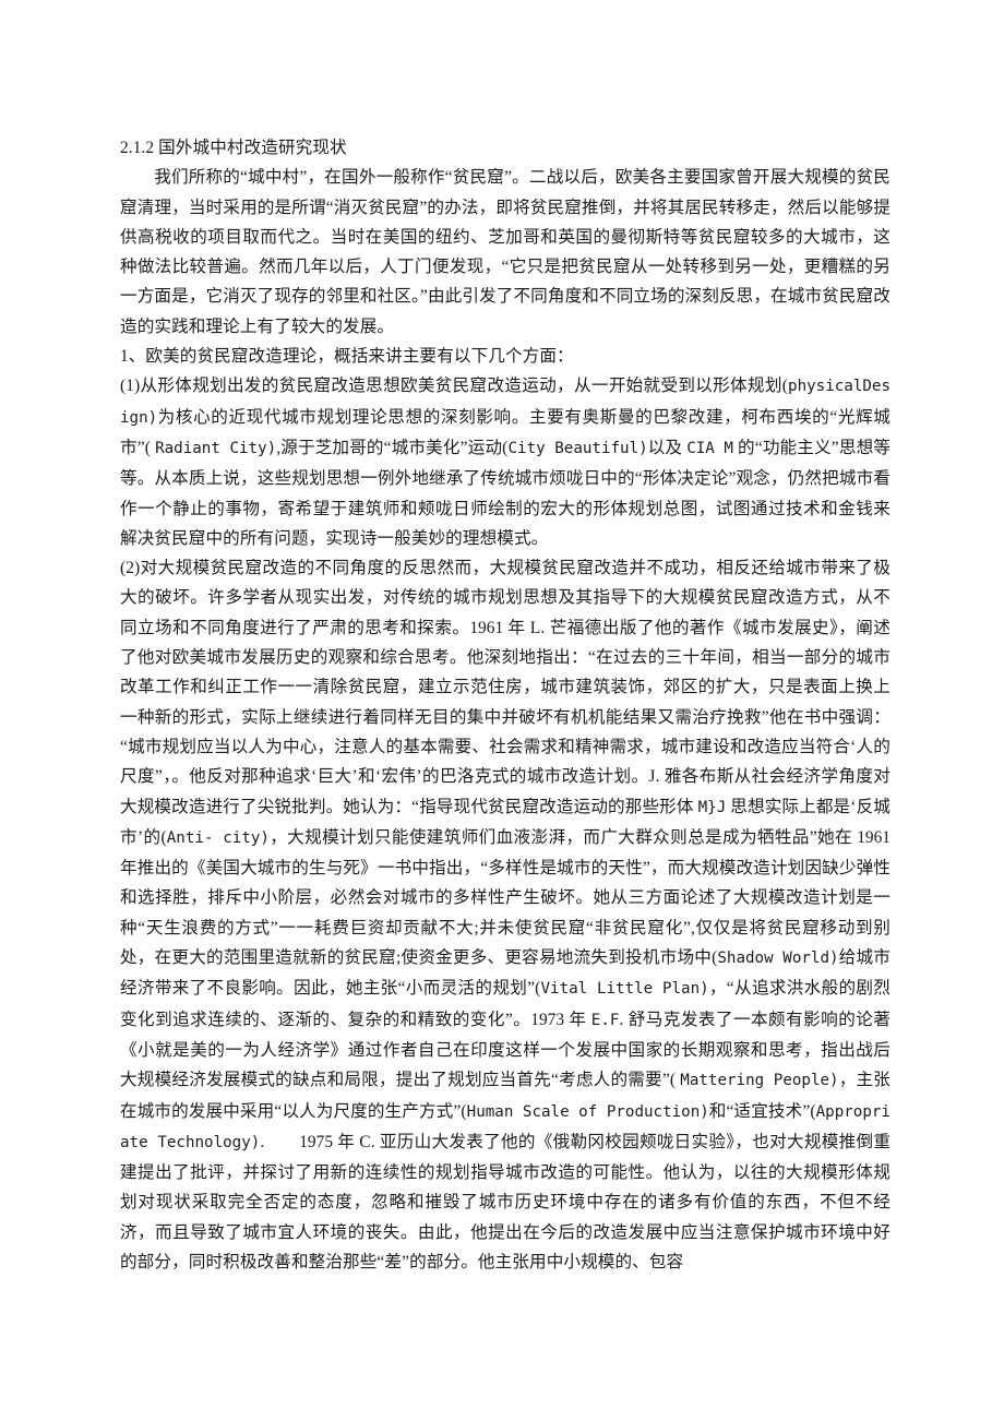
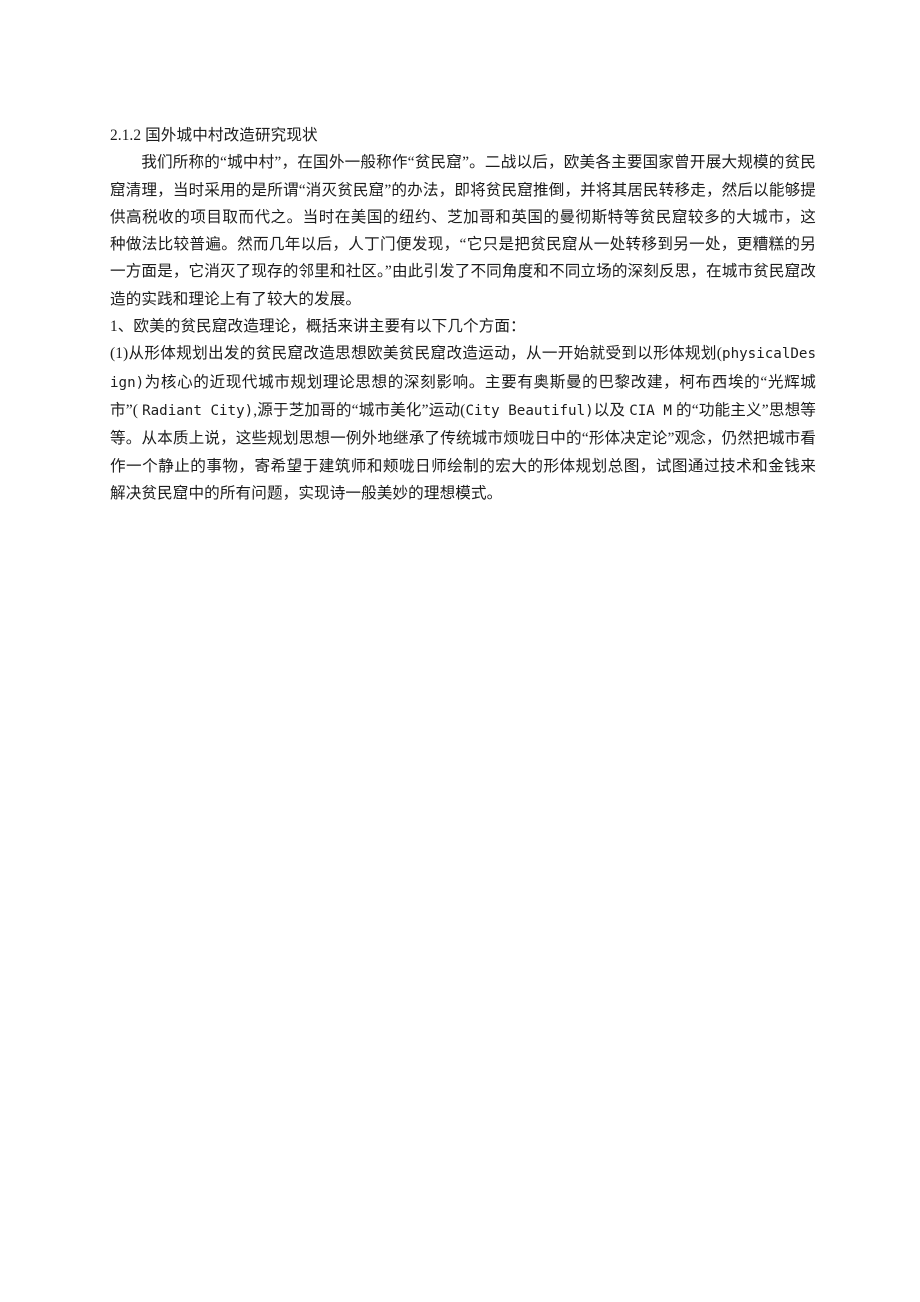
  2.1.2 国外城中村改造研究现状
  我们所称的“城中村”，在国外一般称作“贫民窟”。二战以后，欧美各主要国家曾开展大规模的贫民窟清理，当时采用的是所谓“消灭贫民窟”的办法，即将贫民窟推倒，并将其居民转移走，然后以能够提供高税收的项目取而代之。当时在美国的纽约、芝加哥和英国的曼彻斯特等贫民窟较多的大城市，这种做法比较普遍。然而几年以后，人丁门便发现，“它只是把贫民窟从一处转移到另一处，更糟糕的另一方面是，它消灭了现存的邻里和社区。”由此引发了不同角度和不同立场的深刻反思，在城市贫民窟改造的实践和理论上有了较大的发展。
  1、欧美的贫民窟改造理论，概括来讲主要有以下几个方面：
  (1)从形体规划出发的贫民窟改造思想欧美贫民窟改造运动，从一开始就受到以形体规划(physicalDesign)为核心的近现代城市规划理论思想的深刻影响。主要有奥斯曼的巴黎改建，柯布西埃的“光辉城市”( Radiant City),源于芝加哥的“城市美化”运动(City Beautiful)以及 CIA M 的“功能主义”思想等等。从本质上说，这些规划思想一例外地继承了传统城市烦咙日中的“形体决定论”观念，仍然把城市看作一个静止的事物，寄希望于建筑师和颊咙日师绘制的宏大的形体规划总图，试图通过技术和金钱来解决贫民窟中的所有问题，实现诗一般美妙的理想模式。
- (2)对大规模贫民窟改造的不同角度的反思然而，大规模贫民窟改造并不成功，相反还给城市带来了极大的破坏。许多学者从现实出发，对传统的城市规划思想及其指导下的大规模贫民窟改造方式，从不同立场和不同角度进行了严肃的思考和探索。1961 年 L. 芒福德出版了他的著作《城市发展史》，阐述了他对欧美城市发展历史的观察和综合思考。他深刻地指出：“在过去的三十年间，相当一部分的城市改革工作和纠正工作一一清除贫民窟，建立示范住房，城市建筑装饰，郊区的扩大，只是表面上换上一种新的形式，实际上继续进行着同样无目的集中并破坏有机机能结果又需治疗挽救”他在书中强调：“城市规划应当以人为中心，注意人的基本需要、社会需求和精神需求，城市建设和改造应当符合‘人的尺度”，。他反对那种追求‘巨大’和‘宏伟’的巴洛克式的城市改造计划。J. 雅各布斯从社会经济学角度对大规模改造进行了尖锐批判。她认为：“指导现代贫民窟改造运动的那些形体 M}J 思想实际上都是‘反城市’的(Anti- city)，大规模计划只能使建筑师们血液澎湃，而广大群众则总是成为牺牲品”她在 1961 年推出的《美国大城市的生与死》一书中指出，“多样性是城市的天性”，而大规模改造计划因缺少弹性和选择胜，排斥中小阶层，必然会对城市的多样性产生破坏。她从三方面论述了大规模改造计划是一种“天生浪费的方式”一一耗费巨资却贡献不大;并未使贫民窟“非贫民窟化”,仅仅是将贫民窟移动到别处，在更大的范围里造就新的贫民窟;使资金更多、更容易地流失到投机市场中(Shadow World)给城市经济带来了不良影响。因此，她主张“小而灵活的规划”(Vital Little Plan)，“从追求洪水般的剧烈变化到追求连续的、逐渐的、复杂的和精致的变化”。1973 年 E.F. 舒马克发表了一本颇有影响的论著《小就是美的一为人经济学》通过作者自己在印度这样一个发展中国家的长期观察和思考，指出战后大规模经济发展模式的缺点和局限，提出了规划应当首先“考虑人的需要”( Mattering People)，主张在城市的发展中采用“以人为尺度的生产方式”(Human Scale of Production)和“适宜技术”(Appropriate Technology). 1975 年 C. 亚历山大发表了他的《俄勒冈校园颊咙日实验》，也对大规模推倒重建提出了批评，并探讨了用新的连续性的规划指导城市改造的可能性。他认为，以往的大规模形体规划对现状采取完全否定的态度，忽略和摧毁了城市历史环境中存在的诸多有价值的东西，不但不经济，而且导致了城市宜人环境的丧失。由此，他提出在今后的改造发展中应当注意保护城市环境中好的部分，同时积极改善和整治那些“差”的部分。他主张用中小规模的、包容
